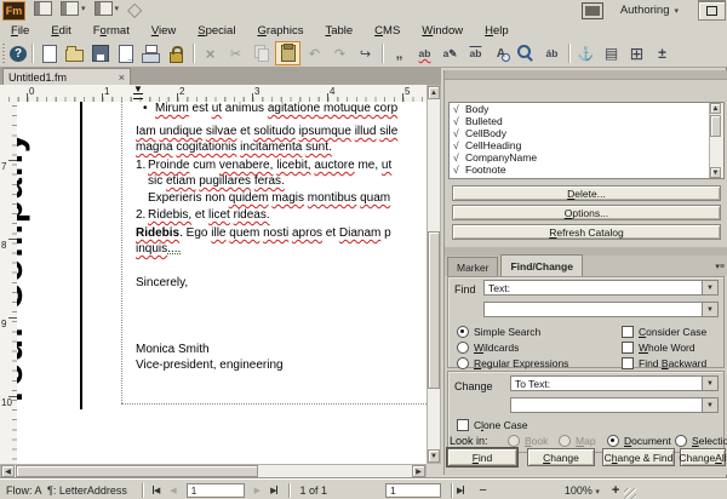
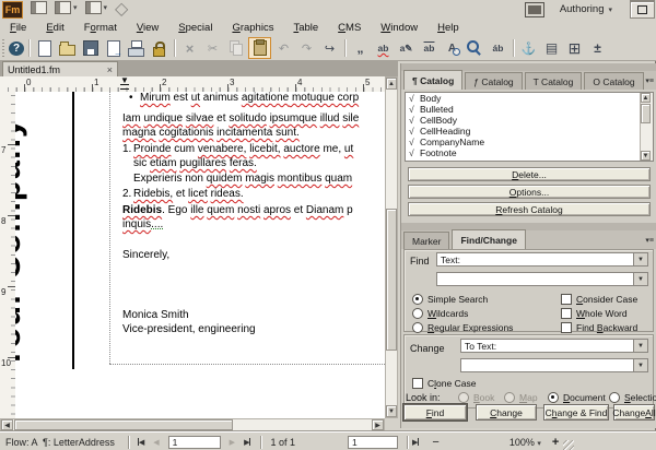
  Fm
  ◇
  Authoring
  File
  Edit
  Format
  View
  Special
  Graphics
  Table
  CMS
  Window
  Help
  ?
  ×
  ✂
  ↶
  ↷
  ↪
  „
  ab
  a✎
  ab
  A
  áb
  ⚓
  ▤
  ⊞
  ±
  Untitled1.fm
  ×
  ▼
  0
  1
  2
  3
  4
  5
  7
  8
  9
  10
  •
  Mirum est ut animus agitatione motuque corp
  Iam undique silvae et solitudo ipsumque illud sile
  magna cogitationis incitamenta sunt.
  1.
  Proinde cum venabere, licebit, auctore me, ut
  sic etiam pugillares feras.
  Experieris non quidem magis montibus quam
  2.
  Ridebis, et licet rideas.
  Ridebis. Ego ille quem nosti apros et Dianam p
  inquis....
  Sincerely,
  Monica Smith
  Vice-president, engineering
+ ¶ Catalog
+ ƒ Catalog
+ T Catalog
+ O Catalog
  √
  Body
  √
  Bulleted
  √
  CellBody
  √
  CellHeading
  √
  CompanyName
  √
  Footnote
  D
  elete...
  O
  ptions...
  R
  efresh Catalog
  Marker
  Find/Change
  Find
  Text:
  Simple Search
  Wildcards
  Regular Expressions
  Consider Case
  Whole Word
  Find Backward
  Change
  To Text:
  Clone Case
  Look in:
  Book
  Map
  Document
  Selectio
  F
  ind
  C
  hange
  C
  h
  ange & Find
  Change
  A
  ll
  Flow: A ¶: LetterAddress
  1
  1 of 1
  1
  −
  100%
  +
